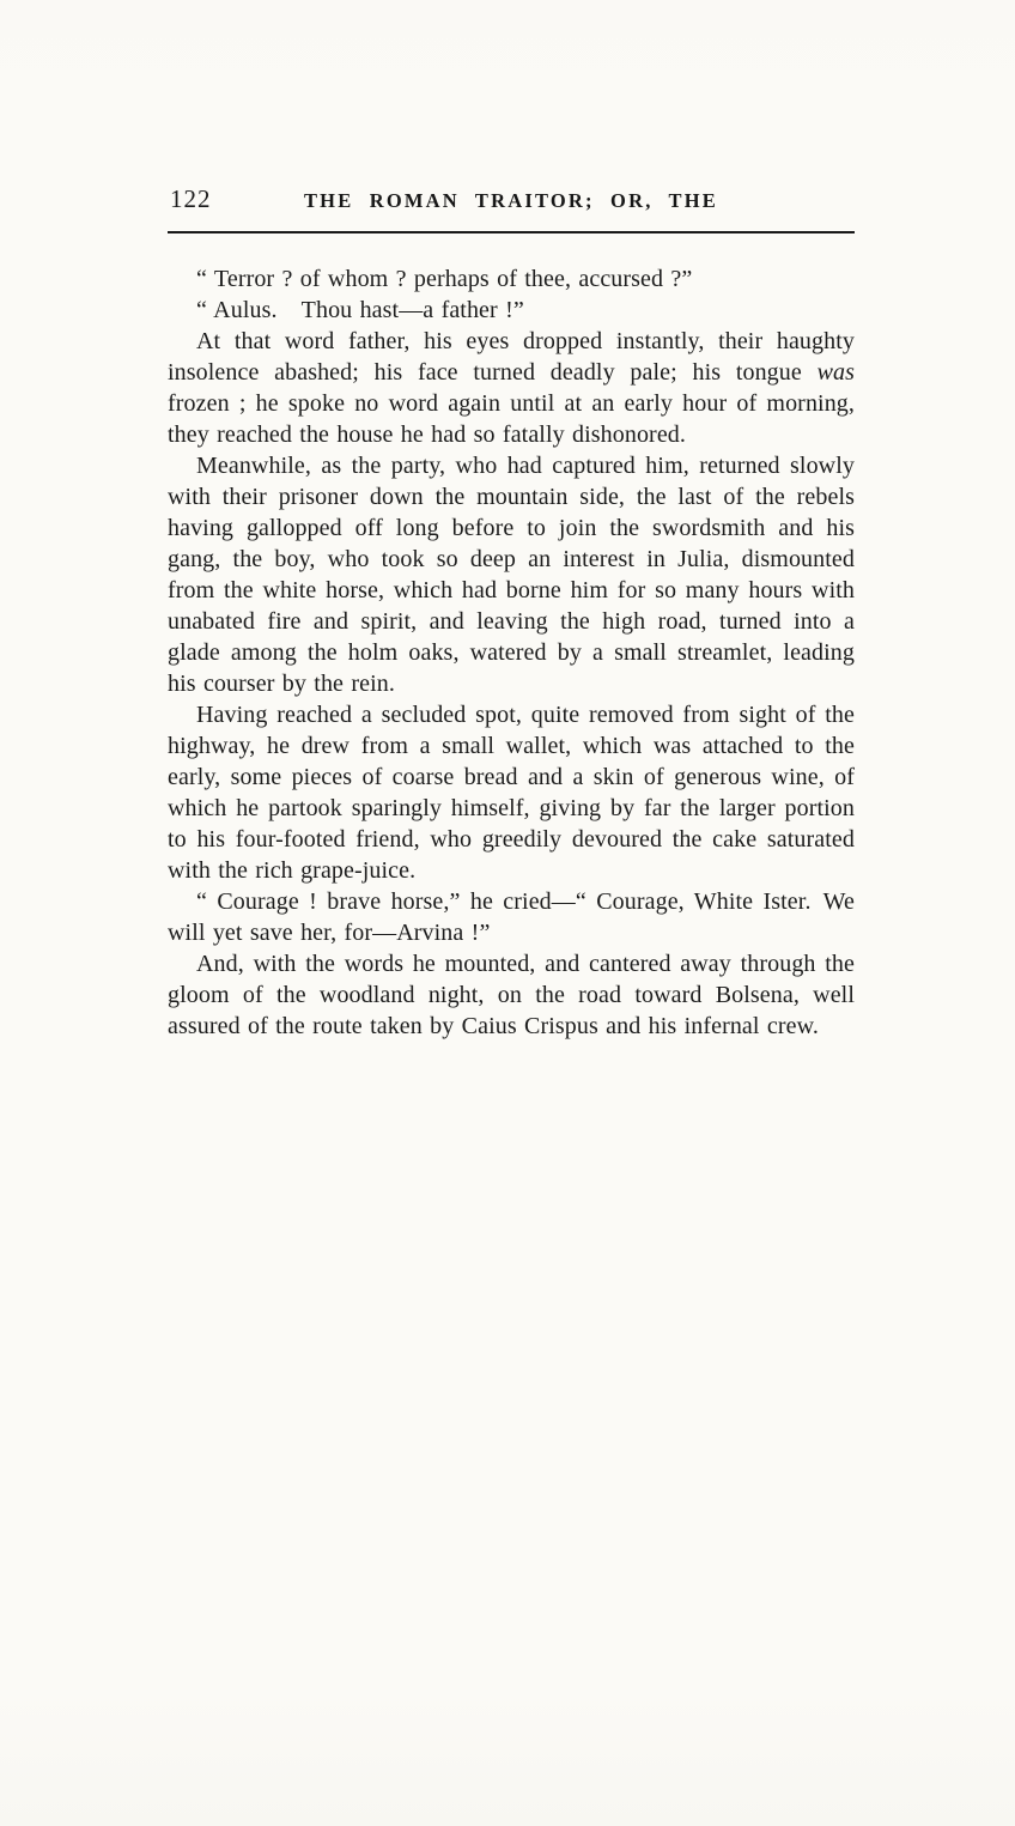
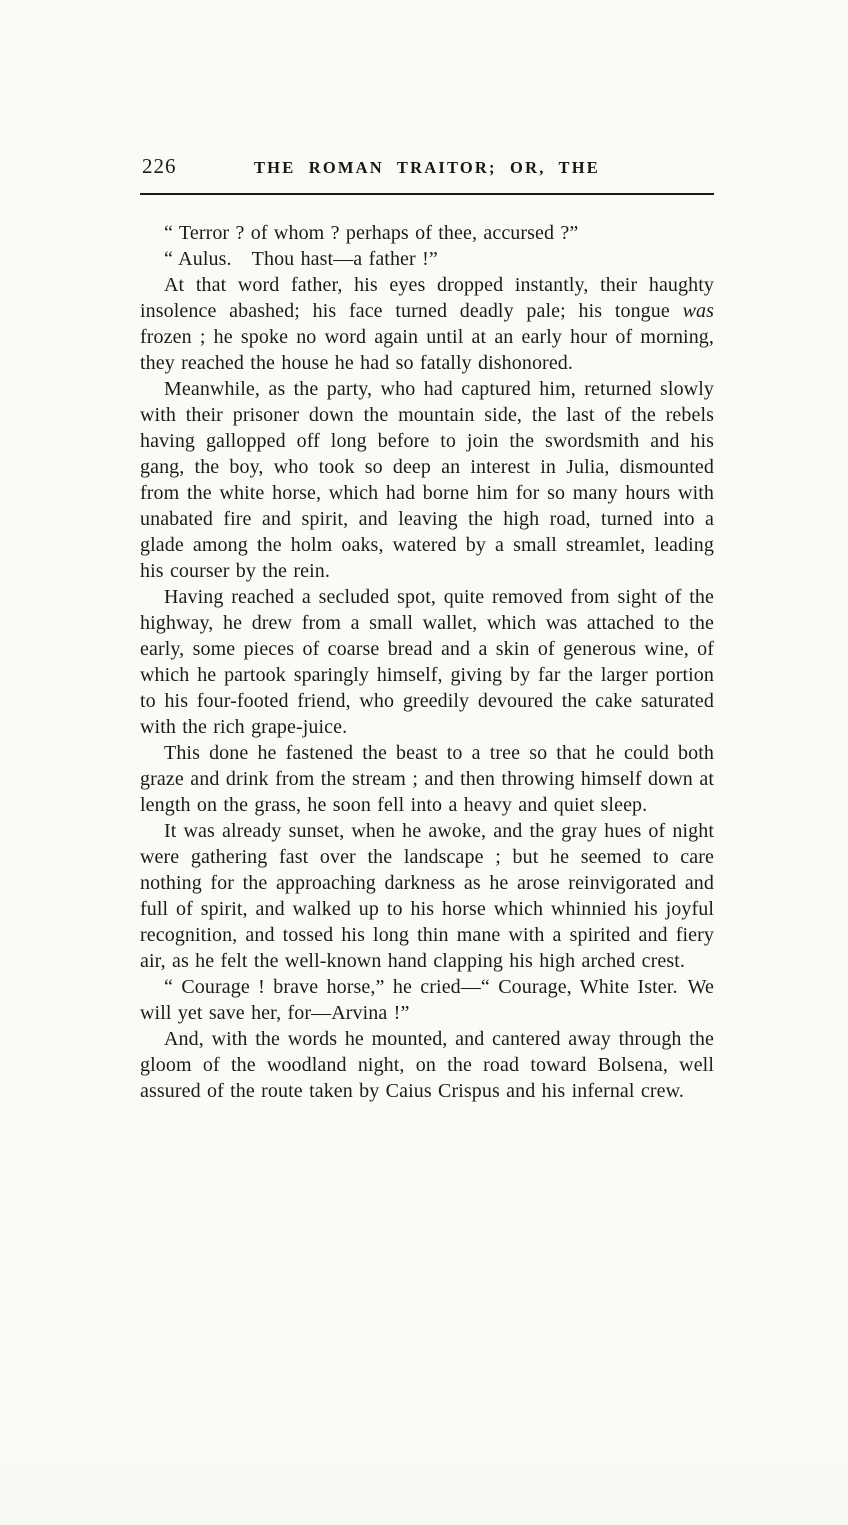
- 122
+ 226
  THE ROMAN TRAITOR; OR, THE
  “ Terror ? of whom ? perhaps of thee, accursed ?”
  “ Aulus. Thou hast—a father !”
  At that word father, his eyes dropped instantly, their haughty insolence abashed; his face turned deadly pale; his tongue was frozen ; he spoke no word again until at an early hour of morning, they reached the house he had so fatally dishonored.
  Meanwhile, as the party, who had captured him, returned slowly with their prisoner down the mountain side, the last of the rebels having gallopped off long before to join the swordsmith and his gang, the boy, who took so deep an interest in Julia, dismounted from the white horse, which had borne him for so many hours with unabated fire and spirit, and leaving the high road, turned into a glade among the holm oaks, watered by a small streamlet, leading his courser by the rein.
  Having reached a secluded spot, quite removed from sight of the highway, he drew from a small wallet, which was attached to the early, some pieces of coarse bread and a skin of generous wine, of which he partook sparingly himself, giving by far the larger portion to his four-footed friend, who greedily devoured the cake saturated with the rich grape-juice.
+ This done he fastened the beast to a tree so that he could both graze and drink from the stream ; and then throwing himself down at length on the grass, he soon fell into a heavy and quiet sleep.
+ It was already sunset, when he awoke, and the gray hues of night were gathering fast over the landscape ; but he seemed to care nothing for the approaching darkness as he arose reinvigorated and full of spirit, and walked up to his horse which whinnied his joyful recognition, and tossed his long thin mane with a spirited and fiery air, as he felt the well-known hand clapping his high arched crest.
  “ Courage ! brave horse,” he cried—“ Courage, White Ister. We will yet save her, for—Arvina !”
  And, with the words he mounted, and cantered away through the gloom of the woodland night, on the road toward Bolsena, well assured of the route taken by Caius Crispus and his infernal crew.
